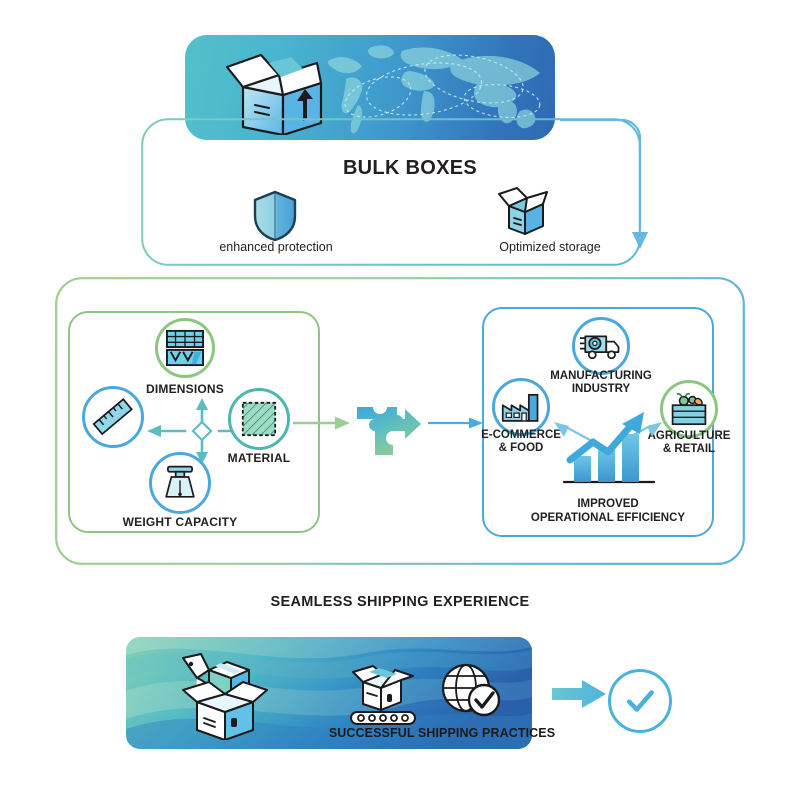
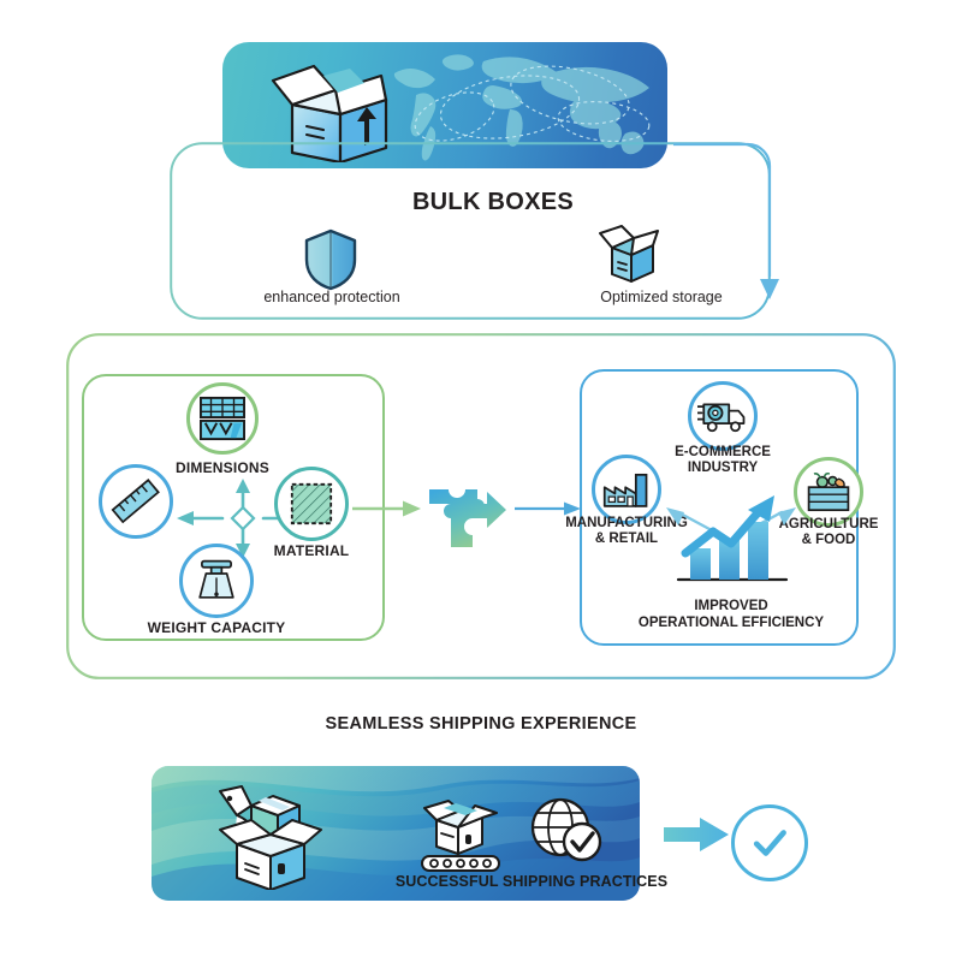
  BULK BOXES
  enhanced protection
  Optimized storage
  DIMENSIONS
  MATERIAL
  WEIGHT CAPACITY
- MANUFACTURING
+ E-COMMERCE
  INDUSTRY
- E-COMMERCE
+ MANUFACTURING
- & FOOD
+ & RETAIL
  GRICULTURE
- & RETAIL
+ & FOOD
  IMPROVED
  OPERATIONAL EFFICIENCY
  SEAMLESS SHIPPING EXPERIENCE
  SUCCESSFUL SHIPPING PRACTICES
